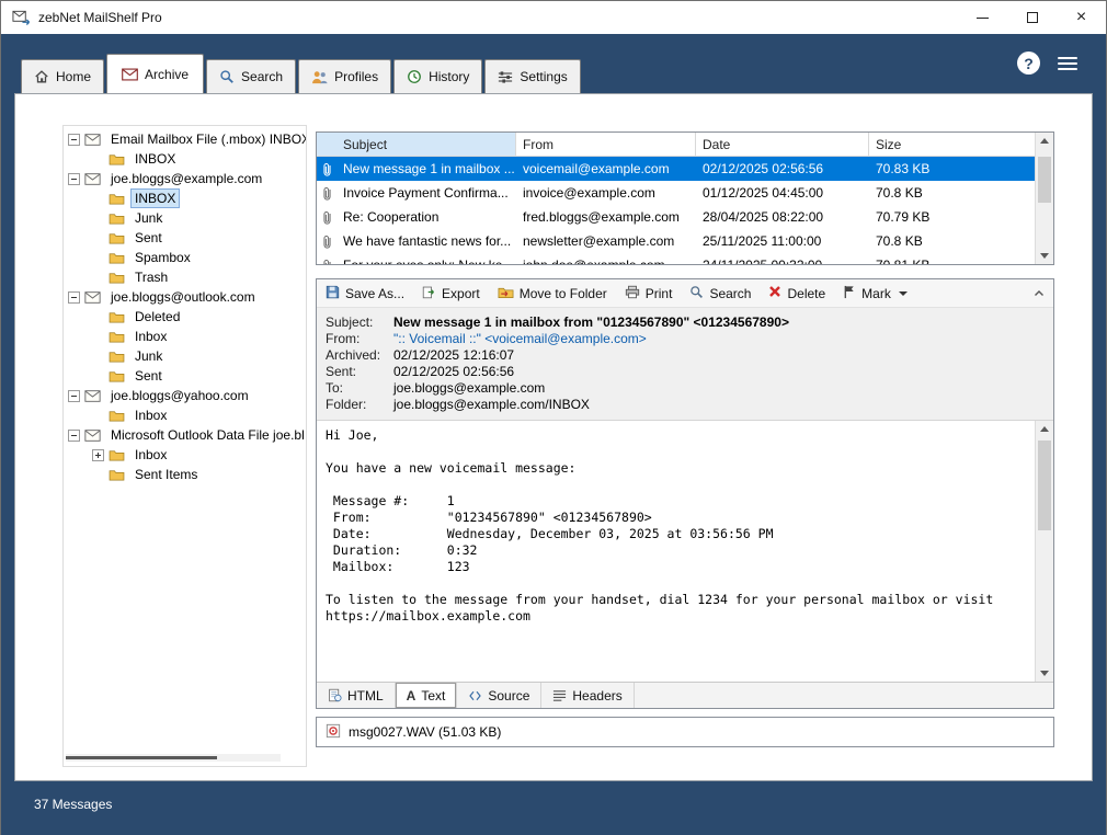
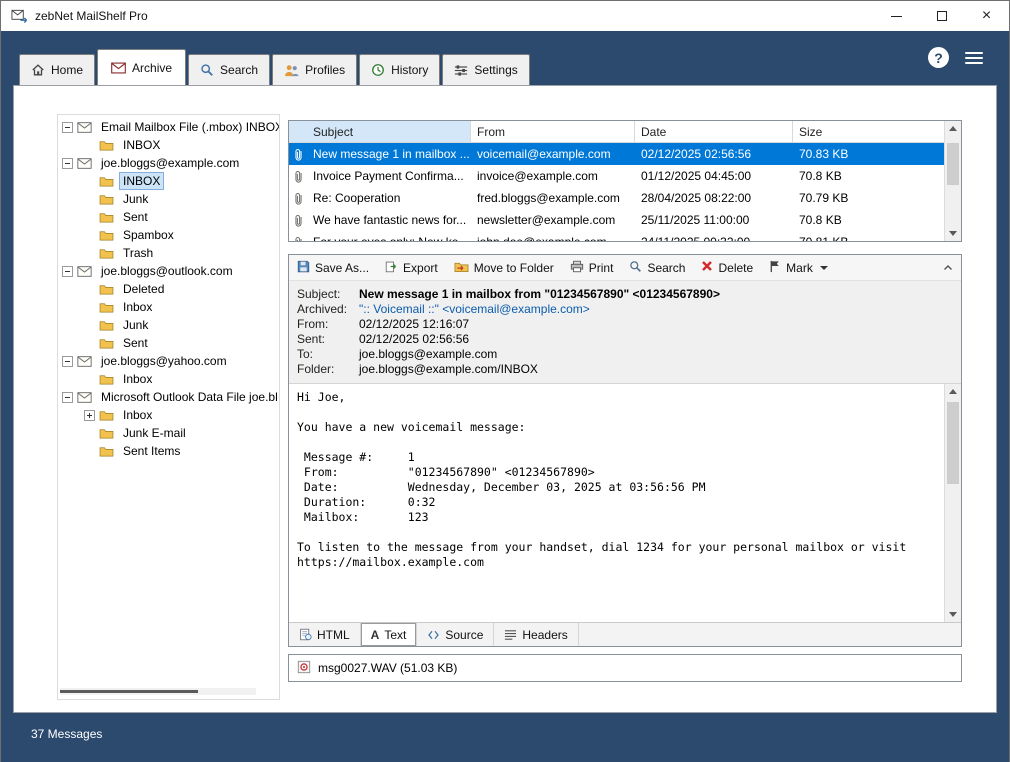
  zebNet MailShelf Pro
  ×
  Home
  Archive
  Search
  Profiles
  History
  Settings
  ?
  Email Mailbox File (.mbox) INBO
  INBOX
  joe.bloggs@example.com
  INBOX
  Junk
  Sent
  Spambox
  Trash
  joe.bloggs@outlook.com
  Deleted
  Inbox
  Junk
  Sent
  joe.bloggs@yahoo.com
  Inbox
  Microsoft Outlook Data File joe.bl
  Inbox
+ Junk E-mail
  Sent Items
  Subject
  From
  Date
  Size
  New message 1 in mailbox ...
  voicemail@example.com
  02/12/2025 02:56:56
  70.83 KB
  Invoice Payment Confirma...
  invoice@example.com
  01/12/2025 04:45:00
  70.8 KB
  Re: Cooperation
  fred.bloggs@example.com
  28/04/2025 08:22:00
  70.79 KB
  We have fantastic news for...
  newsletter@example.com
  25/11/2025 11:00:00
  70.8 KB
  Save As...
  Export
  Move to Folder
  Print
  Search
  Delete
  Mark
  Subject:
  New message 1 in mailbox from "01234567890" <01234567890>
- From:
+ Archived:
  ":: Voicemail ::" <voicemail@example.com>
- Archived:
+ From:
  02/12/2025 12:16:07
  Sent:
  02/12/2025 02:56:56
  To:
  joe.bloggs@example.com
  Folder:
  joe.bloggs@example.com/INBOX
  Hi Joe,
  You have a new voicemail message:
  Message #: 1
  From: "01234567890" <01234567890>
  Date: Wednesday, December 03, 2025 at 03:56:56 PM
  Duration: 0:32
  Mailbox: 123
  To listen to the message from your handset, dial 1234 for your personal mailbox or visit
  https://mailbox.example.com
  HTML
  A
  Text
  Source
  Headers
  msg0027.WAV (51.03 KB)
  37 Messages
